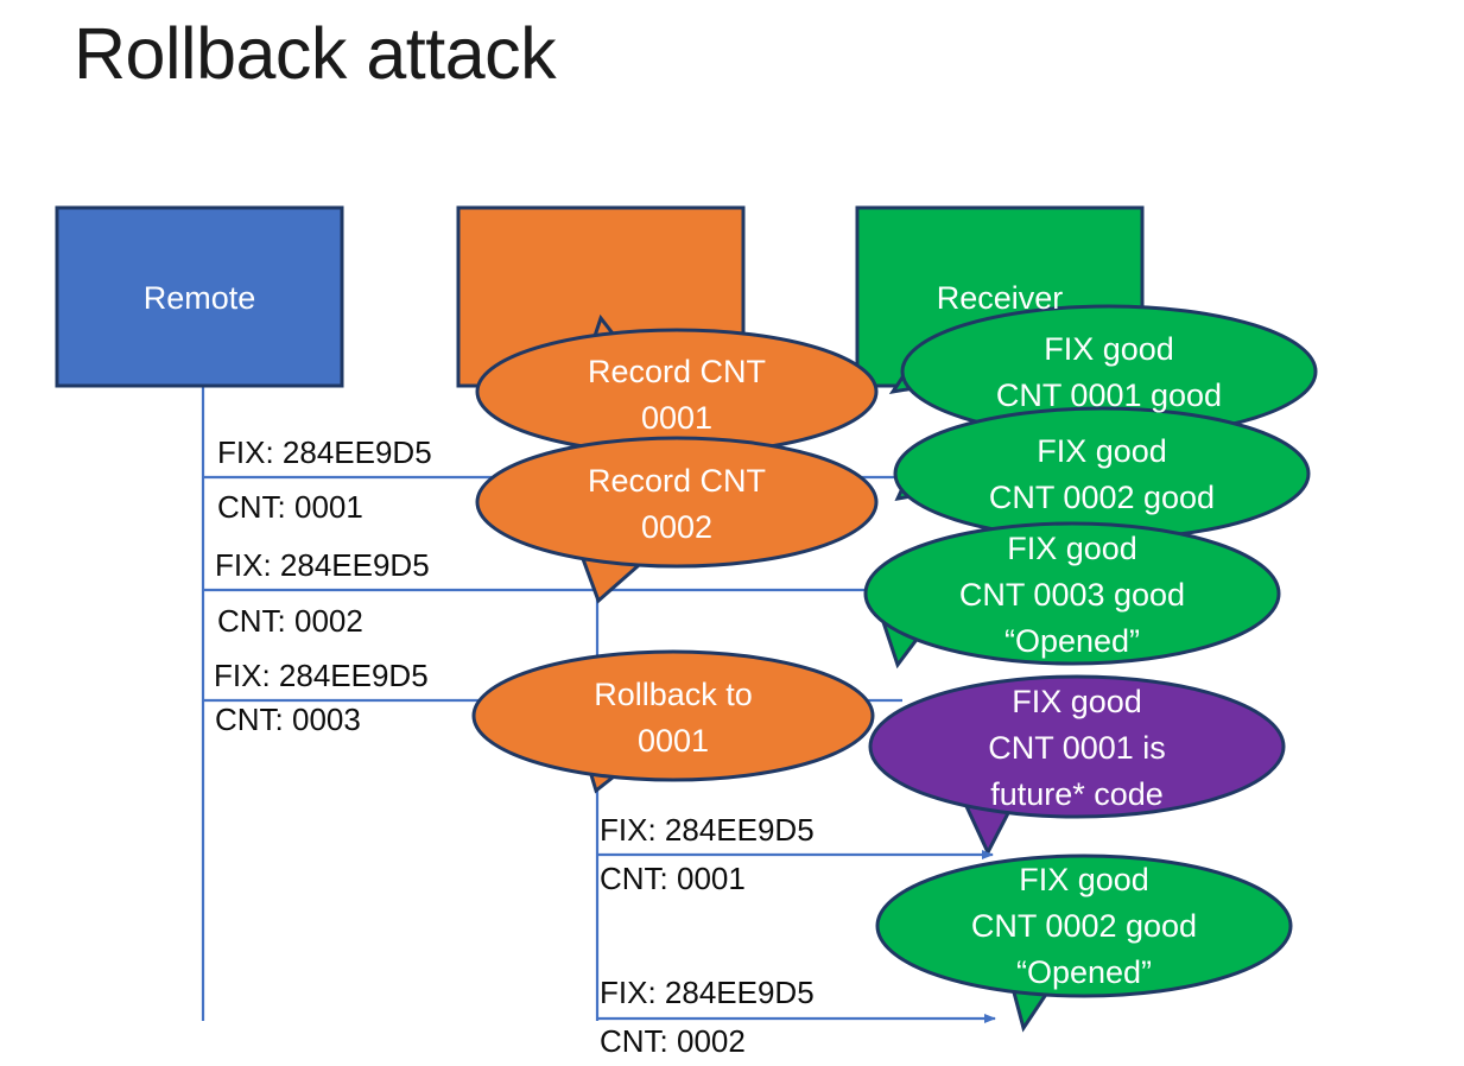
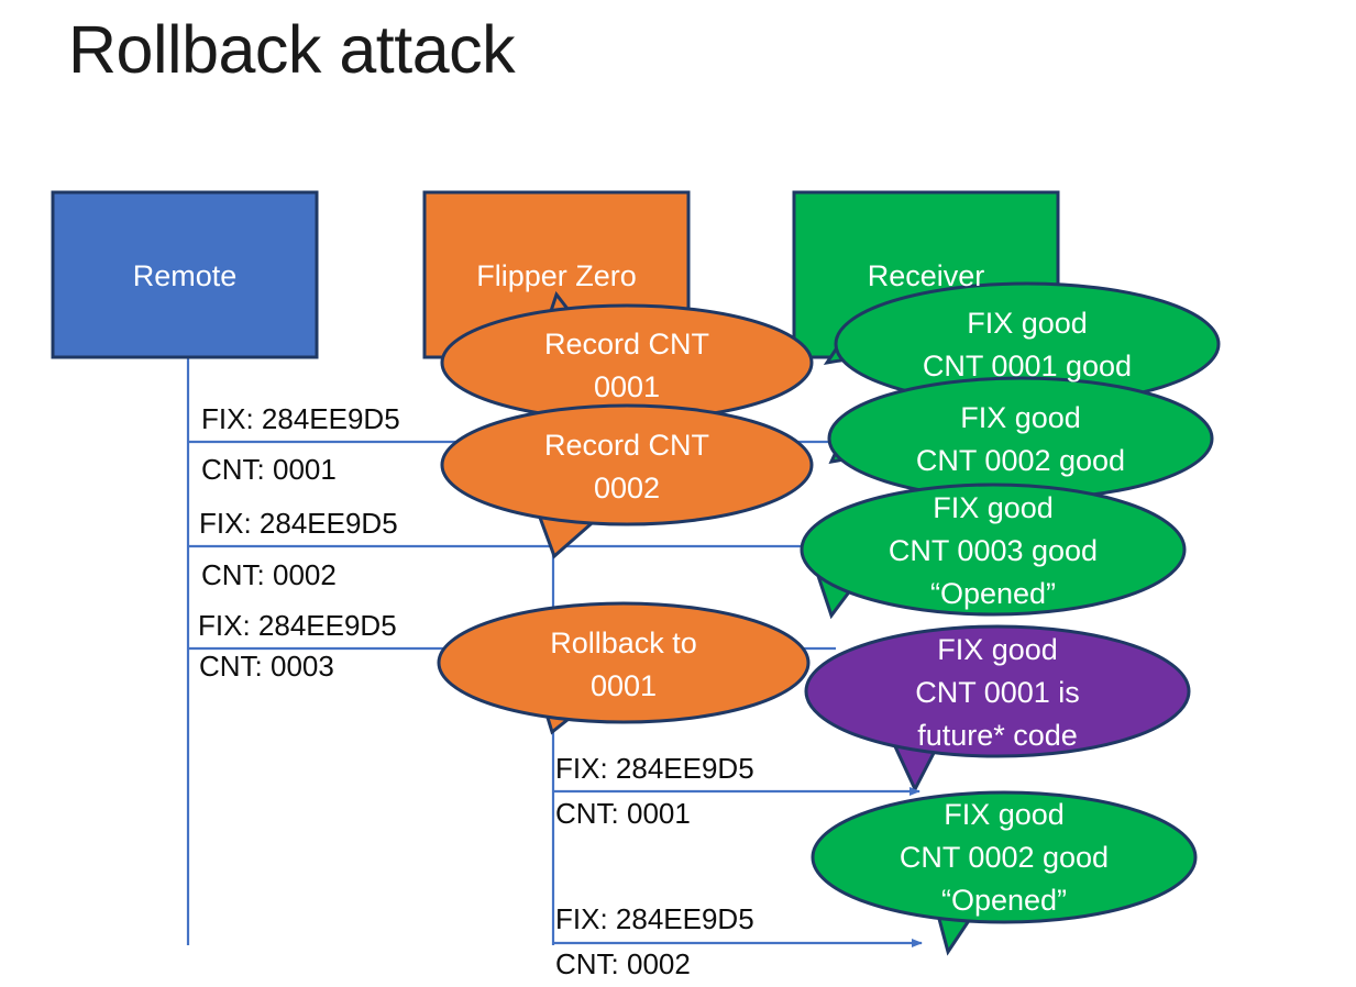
  Rollback attack
  Remote
+ Flipper Zero
  Receiver
  FIX: 284EE9D5
  CNT: 0001
  FIX: 284EE9D5
  CNT: 0002
  FIX: 284EE9D5
  CNT: 0003
  FIX: 284EE9D5
  CNT: 0001
  FIX: 284EE9D5
  CNT: 0002
  Record CNT
  0001
  FIX good
  CNT 0001 good
  Record CNT
  0002
  FIX good
  CNT 0002 good
  FIX good
  CNT 0003 good
  “Opened”
  Rollback to
  0001
  FIX good
  CNT 0001 is
  future* code
  FIX good
  CNT 0002 good
  “Opened”
